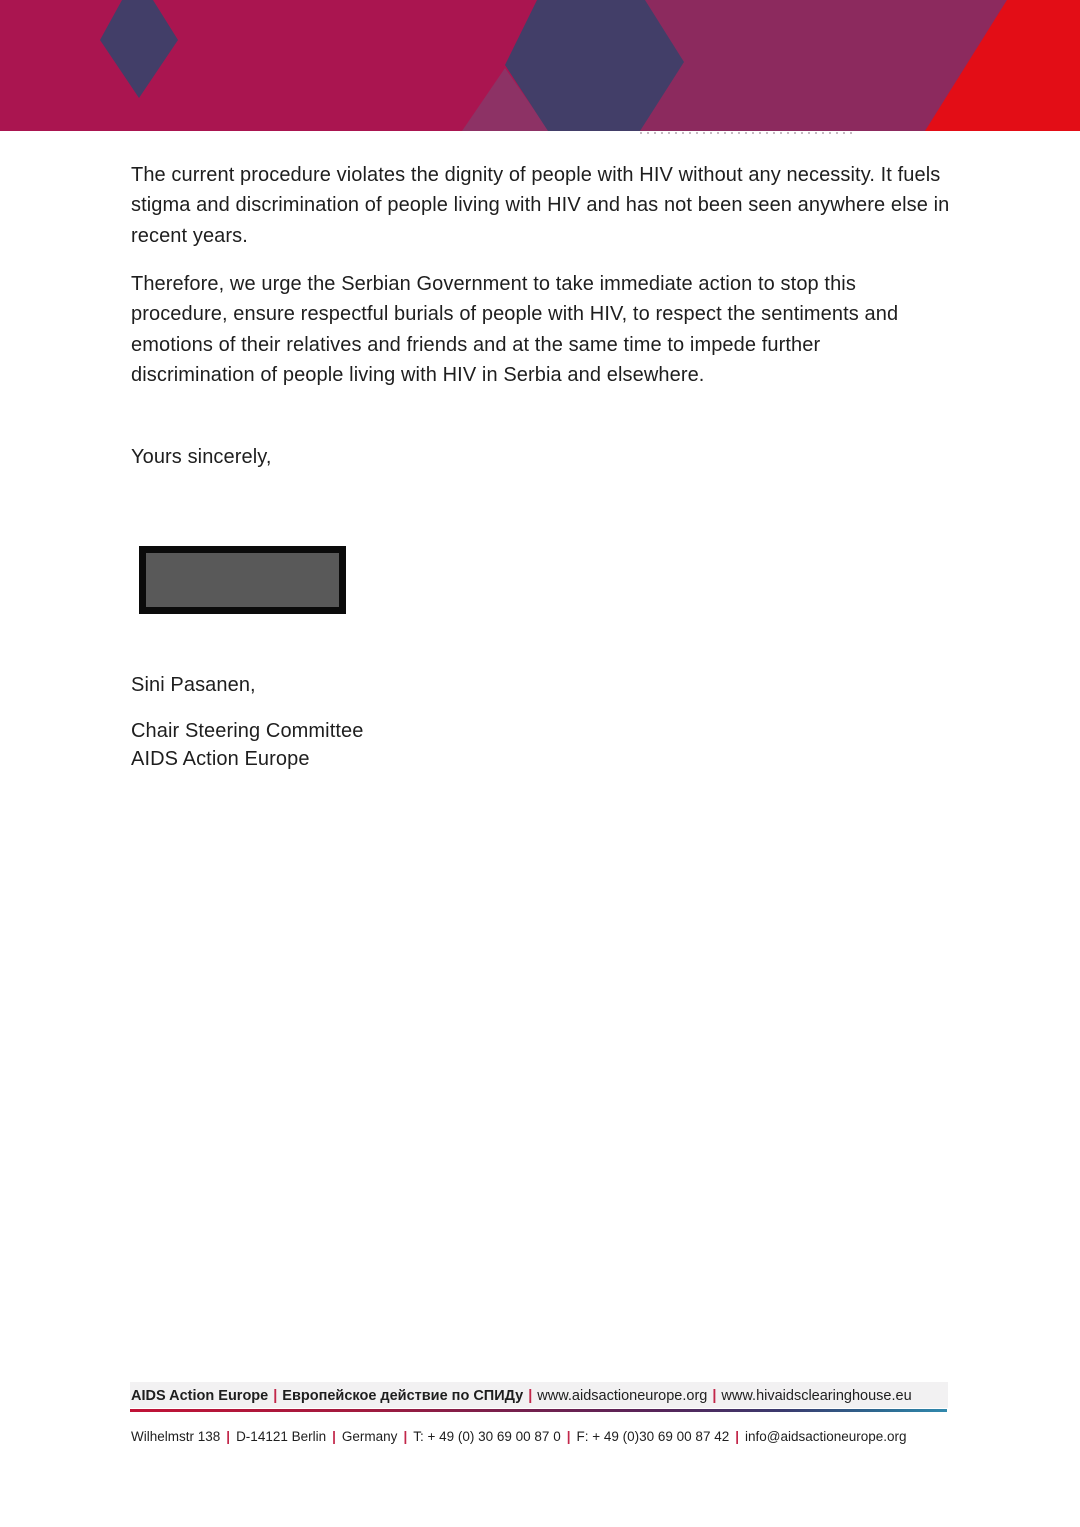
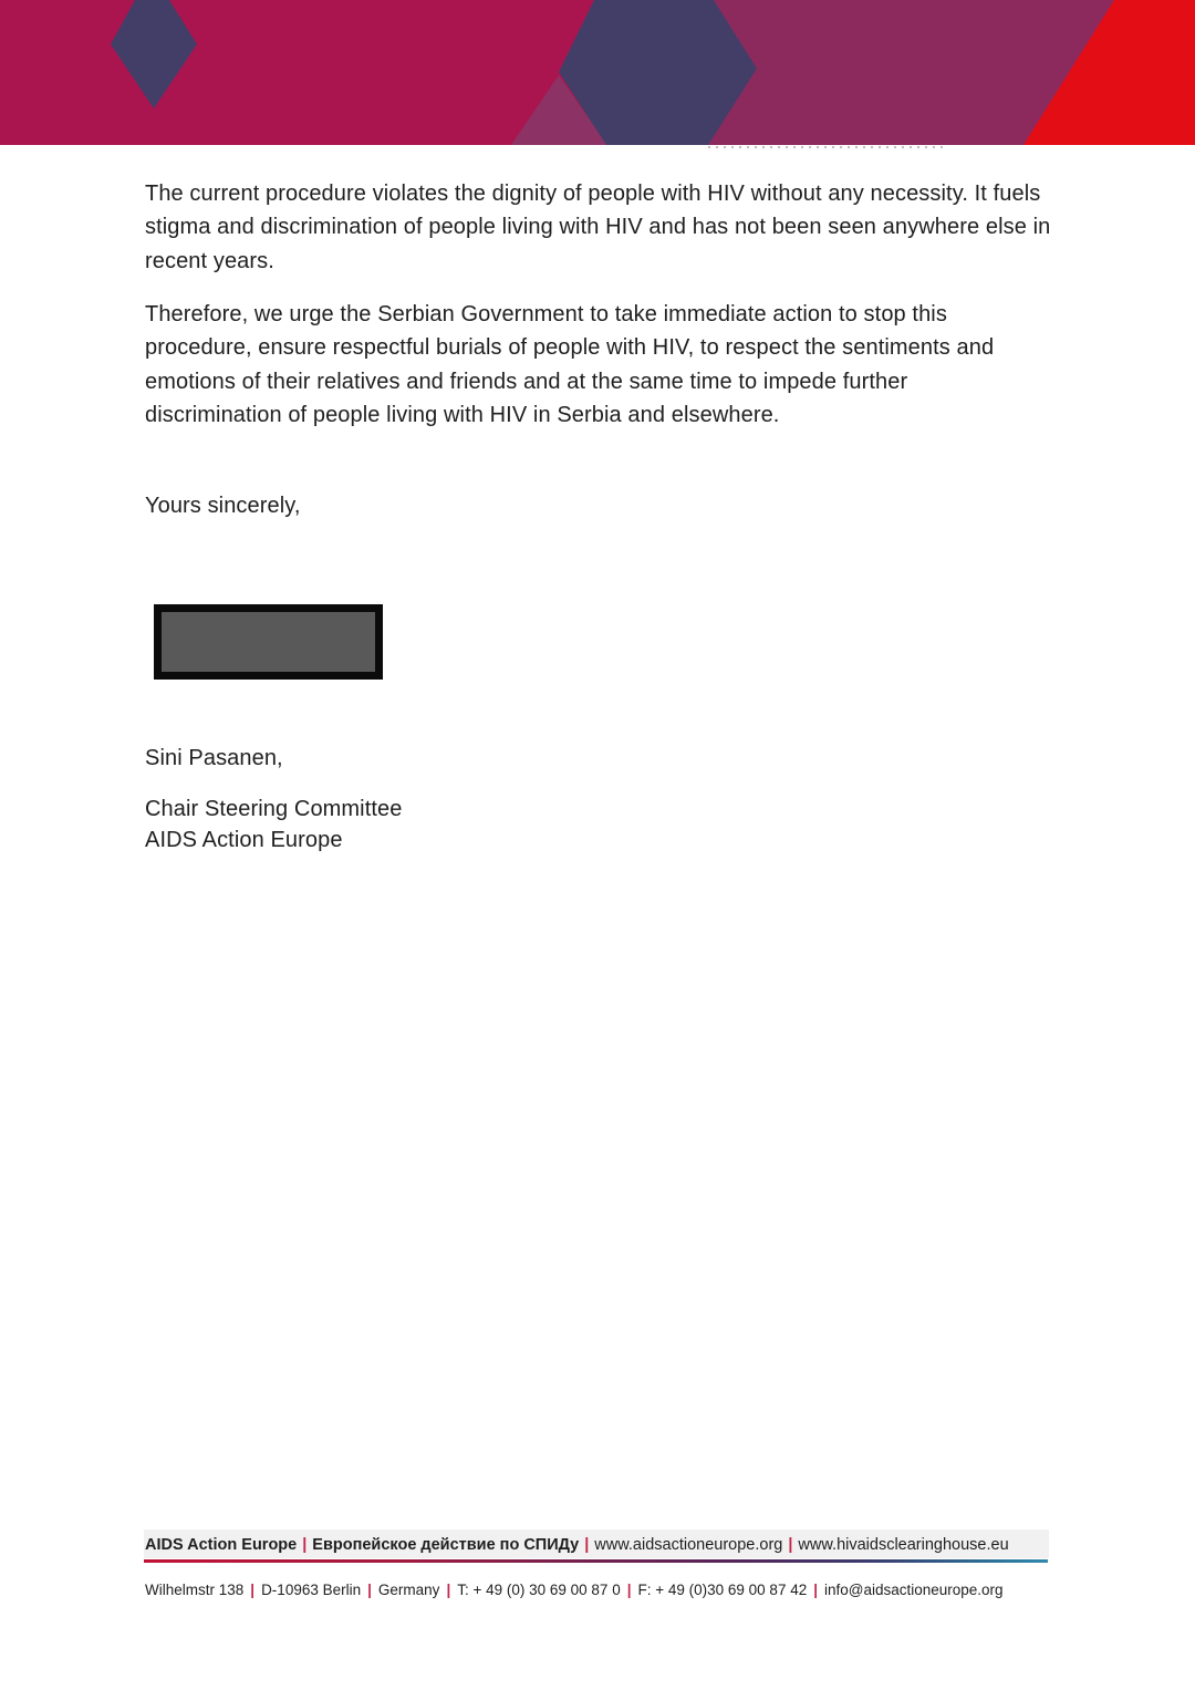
  The current procedure violates the dignity of people with HIV without any necessity. It fuels
  stigma and discrimination of people living with HIV and has not been seen anywhere else in
  recent years.
  Therefore, we urge the Serbian Government to take immediate action to stop this
  procedure, ensure respectful burials of people with HIV, to respect the sentiments and
  emotions of their relatives and friends and at the same time to impede further
  discrimination of people living with HIV in Serbia and elsewhere.
  Yours sincerely,
  Sini Pasanen,
  Chair Steering Committee
  AIDS Action Europe
  AIDS Action Europe | Европейское действие по СПИДу | www.aidsactioneurope.org | www.hivaidsclearinghouse.eu
- Wilhelmstr 138 | D-14121 Berlin | Germany | T: + 49 (0) 30 69 00 87 0 | F: + 49 (0)30 69 00 87 42 | info@aidsactioneurope.org
+ Wilhelmstr 138 | D-10963 Berlin | Germany | T: + 49 (0) 30 69 00 87 0 | F: + 49 (0)30 69 00 87 42 | info@aidsactioneurope.org
